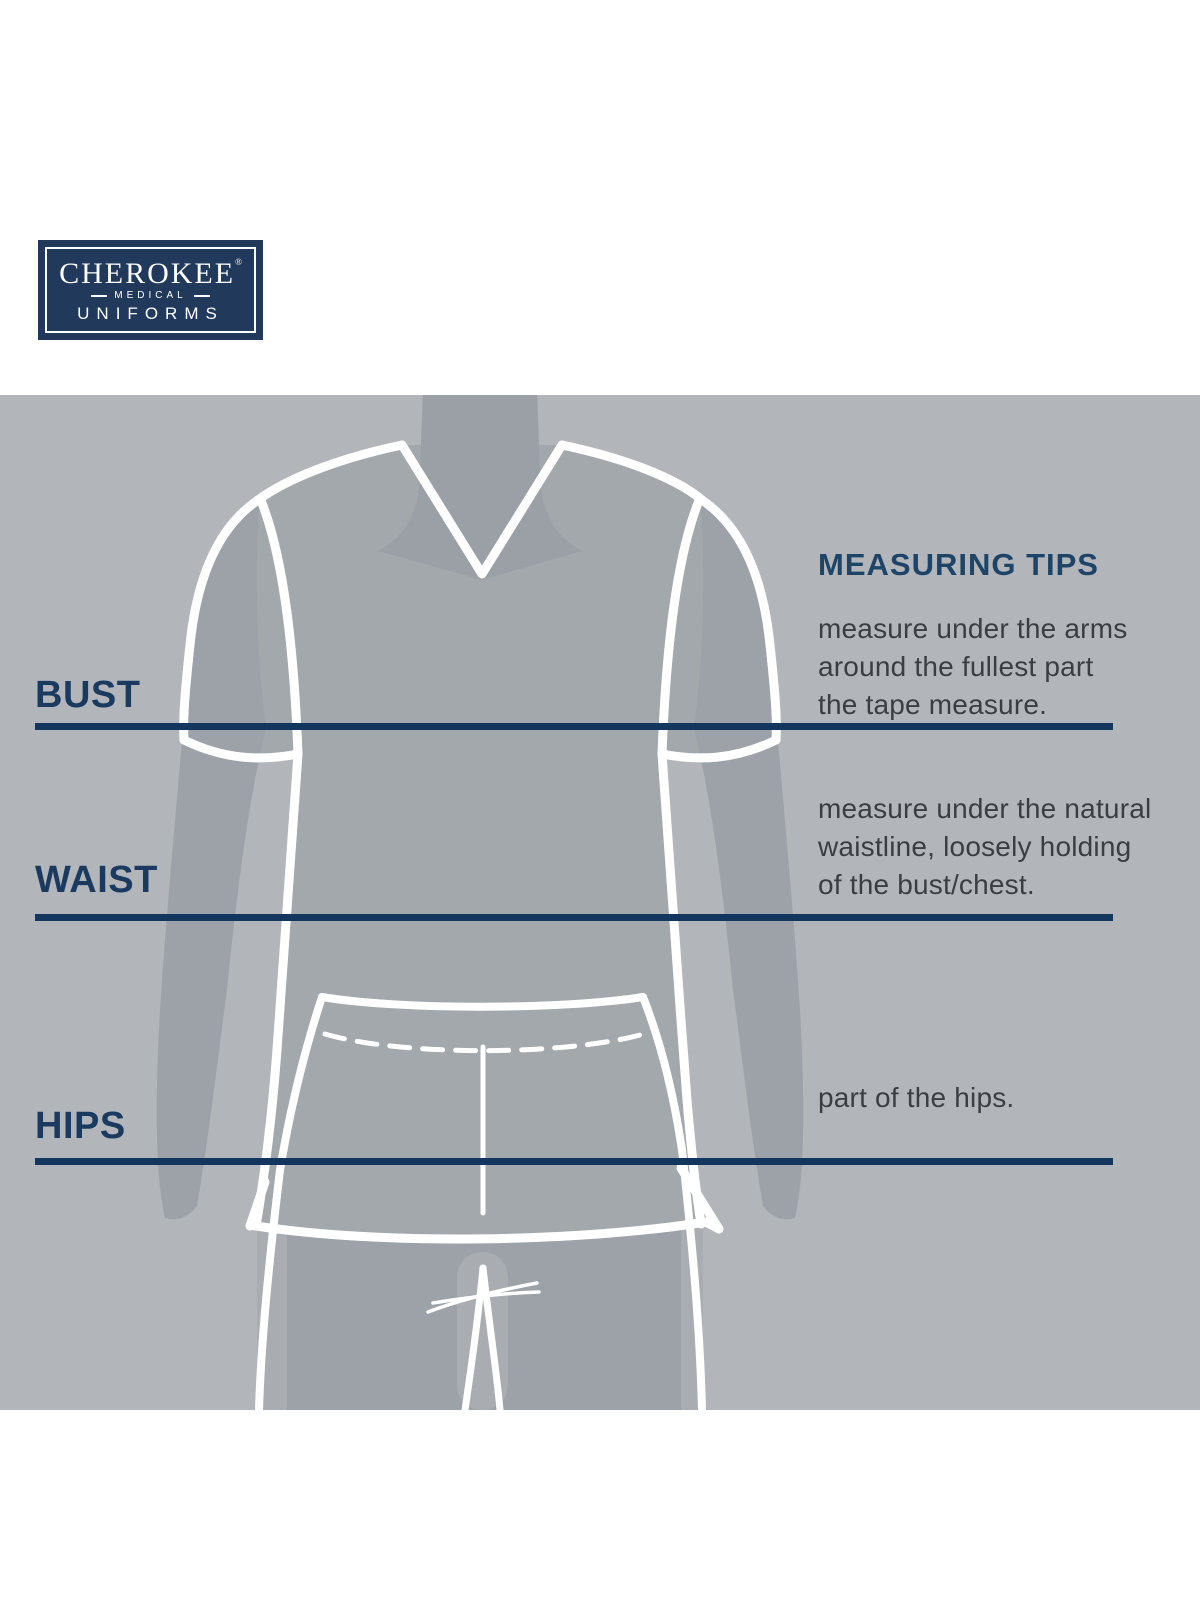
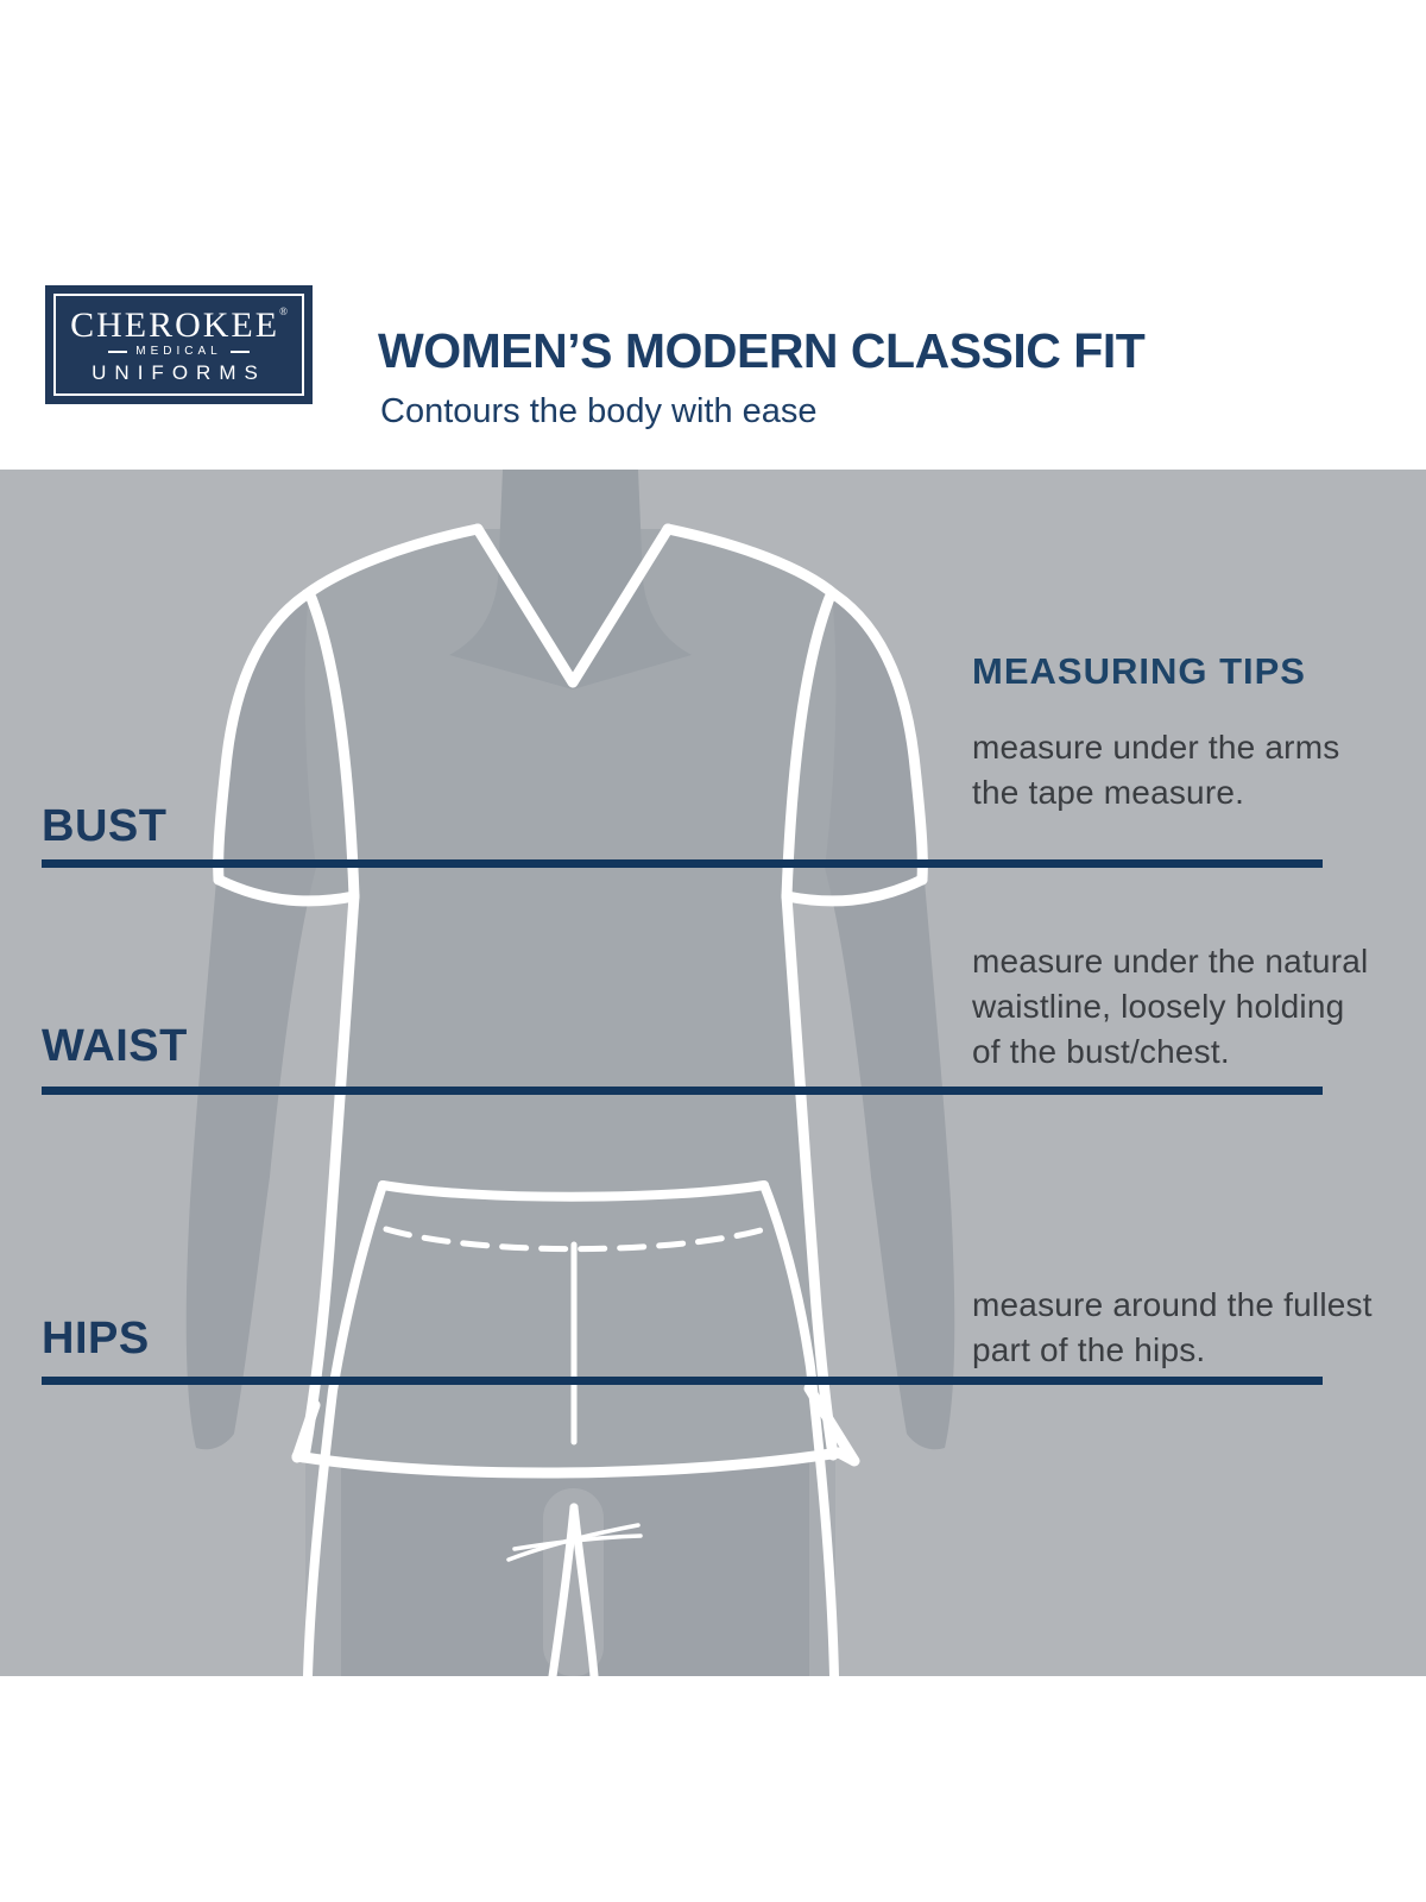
  CHEROKEE®
  MEDICAL
  UNIFORMS
+ WOMEN’S MODERN CLASSIC FIT
+ Contours the body with ease
  BUST
  WAIST
  HIPS
  MEASURING TIPS
  measure under the arms
- around the fullest part
  the tape measure.
  measure under the natural
  waistline, loosely holding
  of the bust/chest.
+ measure around the fullest
  part of the hips.
